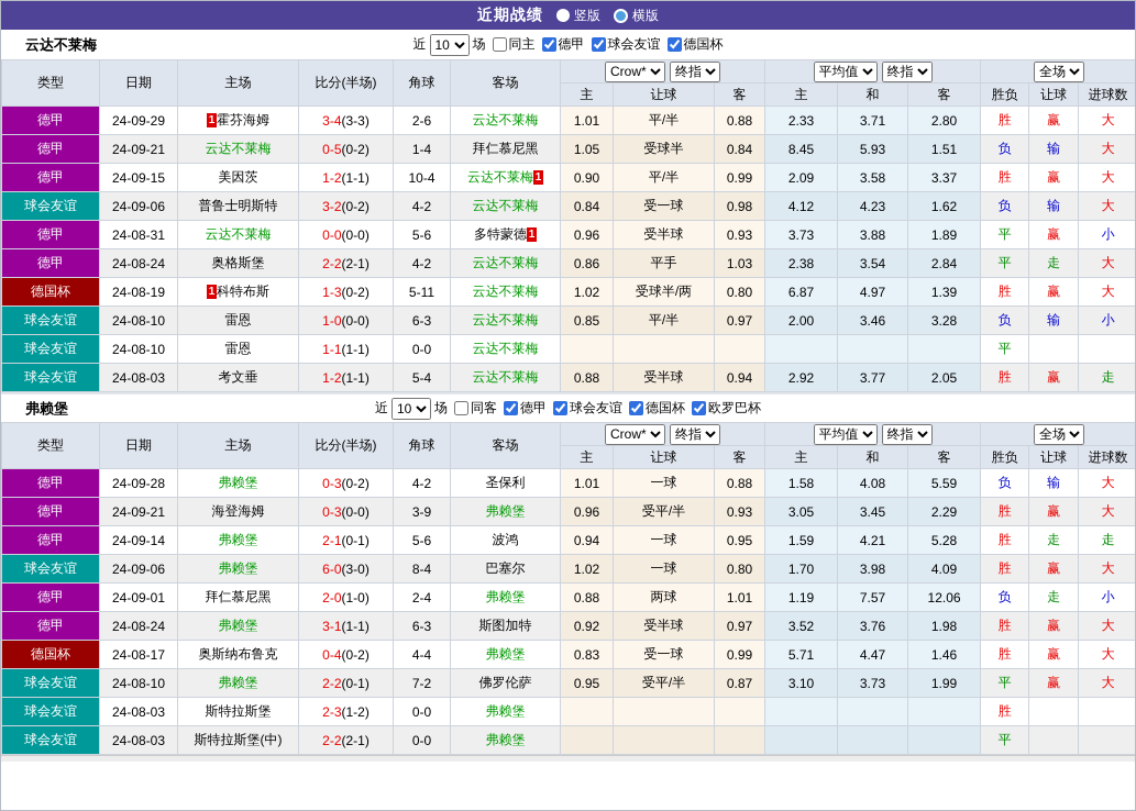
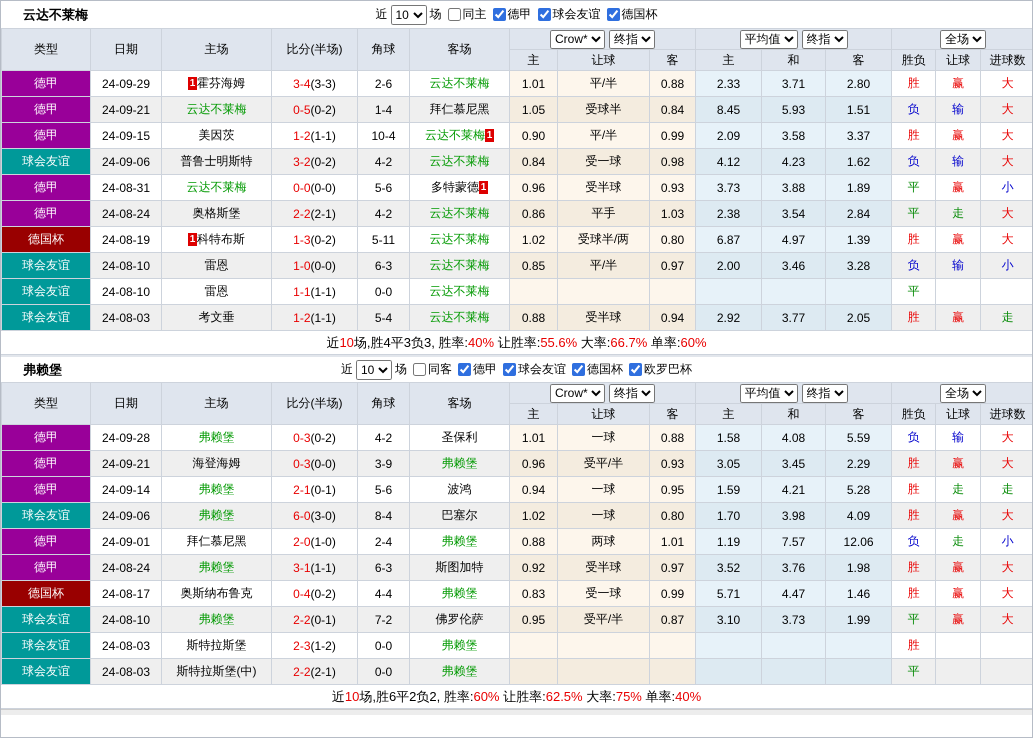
- 近期战绩
- 竖版
- 横版
  云达不莱梅
  近
  10
  场
  同主
  德甲
  球会友谊
  德国杯
  类型	日期	主场	比分(半场)	角球	客场	Crow* 终指	平均值 终指	全场
  主	让球	客	主	和	客	胜负	让球	进球数
  德甲	24-09-29	1 霍芬海姆	3-4(3-3)	2-6	云达不莱梅	1.01	平/半	0.88	2.33	3.71	2.80	胜	赢	大
  德甲	24-09-21	云达不莱梅	0-5(0-2)	1-4	拜仁慕尼黑	1.05	受球半	0.84	8.45	5.93	1.51	负	输	大
  德甲	24-09-15	美因茨	1-2(1-1)	10-4	云达不莱梅 1	0.90	平/半	0.99	2.09	3.58	3.37	胜	赢	大
  球会友谊	24-09-06	普鲁士明斯特	3-2(0-2)	4-2	云达不莱梅	0.84	受一球	0.98	4.12	4.23	1.62	负	输	大
  德甲	24-08-31	云达不莱梅	0-0(0-0)	5-6	多特蒙德 1	0.96	受半球	0.93	3.73	3.88	1.89	平	赢	小
  德甲	24-08-24	奥格斯堡	2-2(2-1)	4-2	云达不莱梅	0.86	平手	1.03	2.38	3.54	2.84	平	走	大
  德国杯	24-08-19	1 科特布斯	1-3(0-2)	5-11	云达不莱梅	1.02	受球半/两	0.80	6.87	4.97	1.39	胜	赢	大
  球会友谊	24-08-10	雷恩	1-0(0-0)	6-3	云达不莱梅	0.85	平/半	0.97	2.00	3.46	3.28	负	输	小
  球会友谊	24-08-10	雷恩	1-1(1-1)	0-0	云达不莱梅							平
  球会友谊	24-08-03	考文垂	1-2(1-1)	5-4	云达不莱梅	0.88	受半球	0.94	2.92	3.77	2.05	胜	赢	走
+ 近10场,胜4平3负3, 胜率:40% 让胜率:55.6% 大率:66.7% 单率:60%
  弗赖堡
  近
  10
  场
  同客
  德甲
  球会友谊
  德国杯
  欧罗巴杯
  类型	日期	主场	比分(半场)	角球	客场	Crow* 终指	平均值 终指	全场
  主	让球	客	主	和	客	胜负	让球	进球数
  德甲	24-09-28	弗赖堡	0-3(0-2)	4-2	圣保利	1.01	一球	0.88	1.58	4.08	5.59	负	输	大
  德甲	24-09-21	海登海姆	0-3(0-0)	3-9	弗赖堡	0.96	受平/半	0.93	3.05	3.45	2.29	胜	赢	大
  德甲	24-09-14	弗赖堡	2-1(0-1)	5-6	波鸿	0.94	一球	0.95	1.59	4.21	5.28	胜	走	走
  球会友谊	24-09-06	弗赖堡	6-0(3-0)	8-4	巴塞尔	1.02	一球	0.80	1.70	3.98	4.09	胜	赢	大
  德甲	24-09-01	拜仁慕尼黑	2-0(1-0)	2-4	弗赖堡	0.88	两球	1.01	1.19	7.57	12.06	负	走	小
  德甲	24-08-24	弗赖堡	3-1(1-1)	6-3	斯图加特	0.92	受半球	0.97	3.52	3.76	1.98	胜	赢	大
  德国杯	24-08-17	奥斯纳布鲁克	0-4(0-2)	4-4	弗赖堡	0.83	受一球	0.99	5.71	4.47	1.46	胜	赢	大
  球会友谊	24-08-10	弗赖堡	2-2(0-1)	7-2	佛罗伦萨	0.95	受平/半	0.87	3.10	3.73	1.99	平	赢	大
  球会友谊	24-08-03	斯特拉斯堡	2-3(1-2)	0-0	弗赖堡							胜
  球会友谊	24-08-03	斯特拉斯堡(中)	2-2(2-1)	0-0	弗赖堡							平
+ 近10场,胜6平2负2, 胜率:60% 让胜率:62.5% 大率:75% 单率:40%
